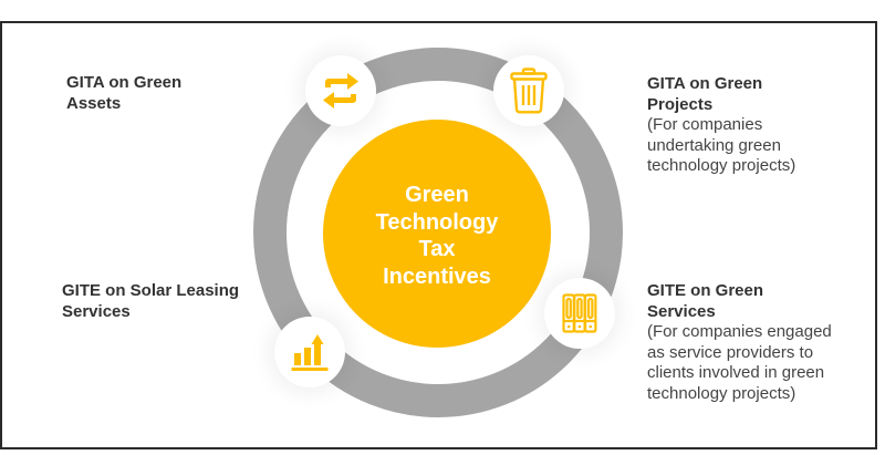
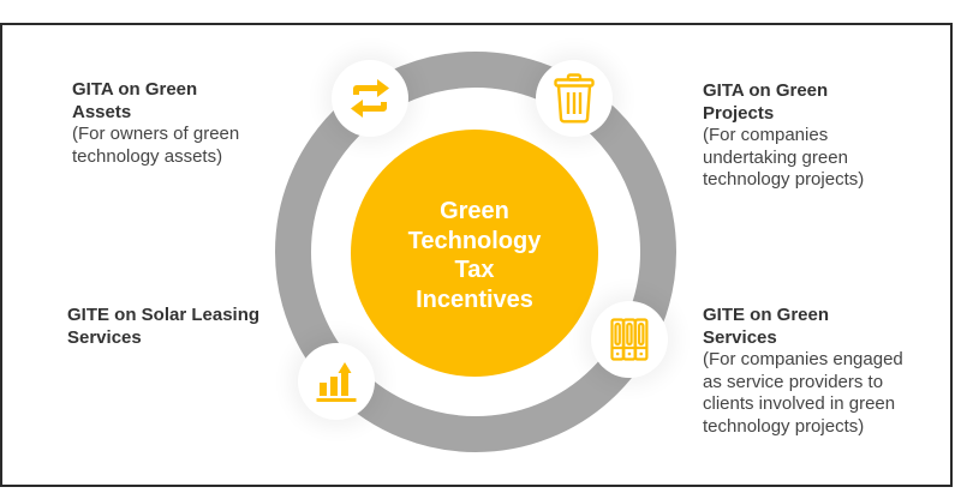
  Green
  Technology
  Tax
  Incentives
  GITA on Green
  Assets
+ (For owners of green
+ technology assets)
  GITA on Green
  Projects
  (For companies
  undertaking green
  technology projects)
  GITE on Solar Leasing
  Services
  GITE on Green
  Services
  (For companies engaged
  as service providers to
  clients involved in green
  technology projects)
